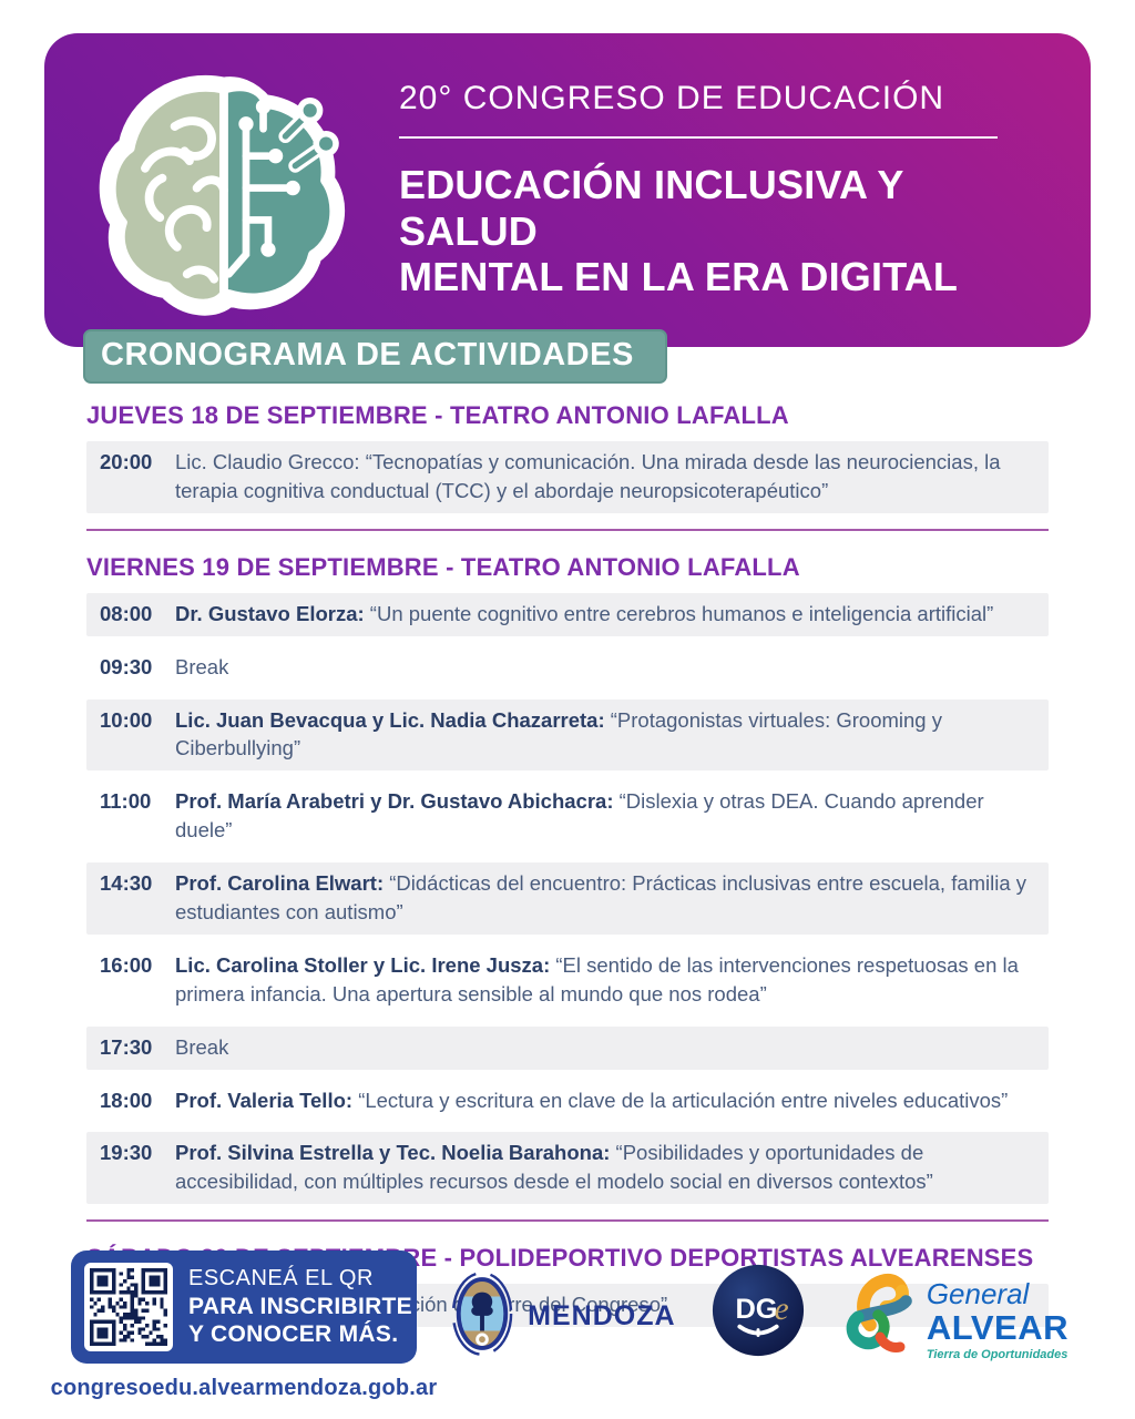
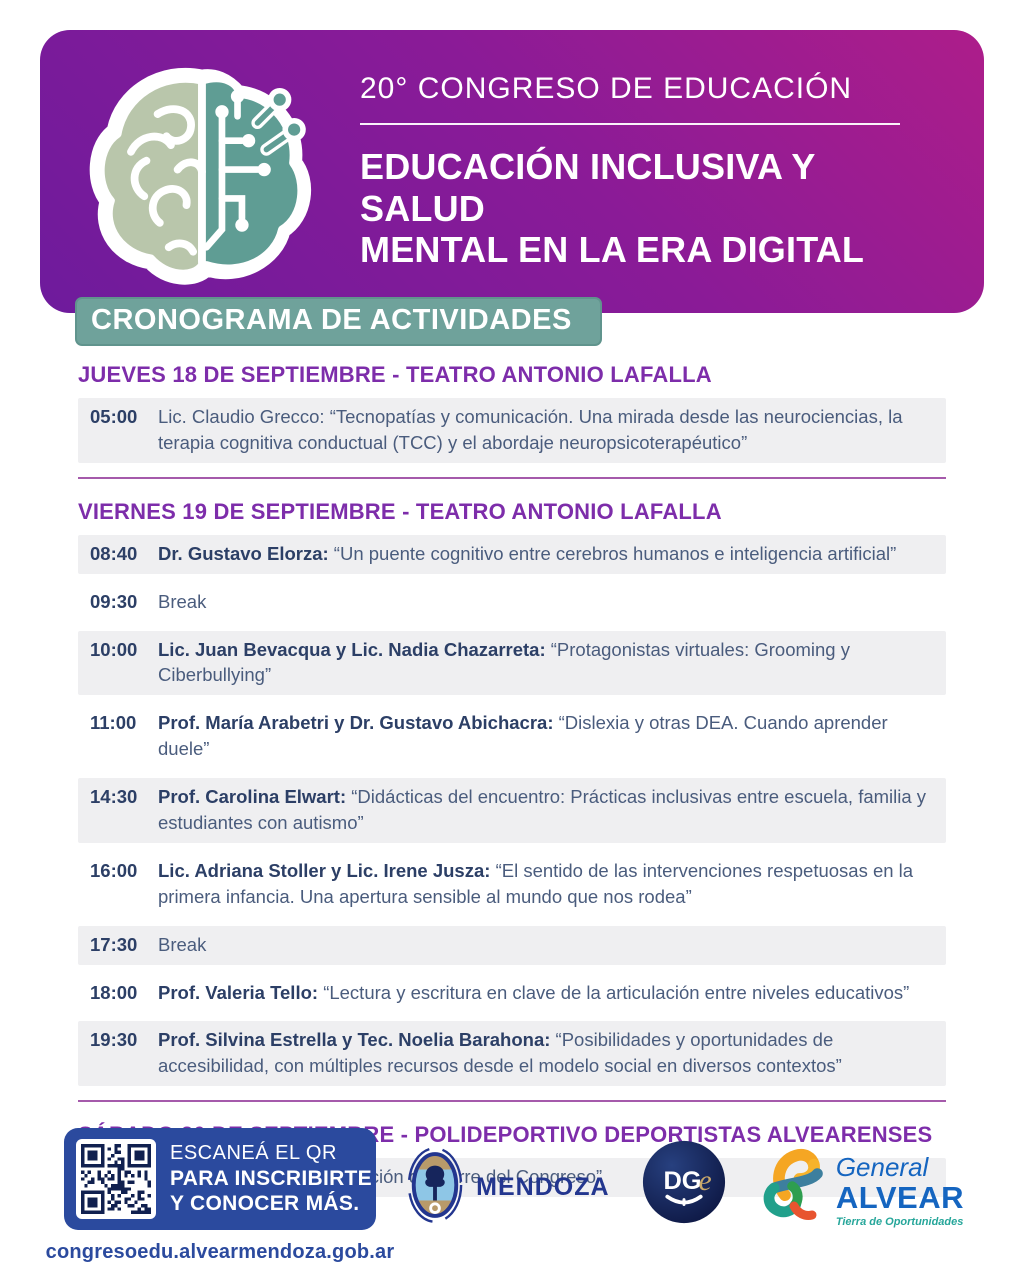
  20° CONGRESO DE EDUCACIÓN
  EDUCACIÓN INCLUSIVA Y SALUD
  MENTAL EN LA ERA DIGITAL
  CRONOGRAMA DE ACTIVIDADES
  JUEVES 18 DE SEPTIEMBRE - TEATRO ANTONIO LAFALLA
- 20:00
+ 05:00
  Lic. Claudio Grecco: “Tecnopatías y comunicación. Una mirada desde las neurociencias, la terapia cognitiva conductual (TCC) y el abordaje neuropsicoterapéutico”
  VIERNES 19 DE SEPTIEMBRE - TEATRO ANTONIO LAFALLA
- 08:00
+ 08:40
  Dr. Gustavo Elorza: “Un puente cognitivo entre cerebros humanos e inteligencia artificial”
  09:30
  Break
  10:00
  Lic. Juan Bevacqua y Lic. Nadia Chazarreta: “Protagonistas virtuales: Grooming y Ciberbullying”
  11:00
  Prof. María Arabetri y Dr. Gustavo Abichacra: “Dislexia y otras DEA. Cuando aprender duele”
  14:30
  Prof. Carolina Elwart: “Didácticas del encuentro: Prácticas inclusivas entre escuela, familia y estudiantes con autismo”
  16:00
- Lic. Carolina Stoller y Lic. Irene Jusza: “El sentido de las intervenciones respetuosas en la primera infancia. Una apertura sensible al mundo que nos rodea”
+ Lic. Adriana Stoller y Lic. Irene Jusza: “El sentido de las intervenciones respetuosas en la primera infancia. Una apertura sensible al mundo que nos rodea”
  17:30
  Break
  18:00
  Prof. Valeria Tello: “Lectura y escritura en clave de la articulación entre niveles educativos”
  19:30
  Prof. Silvina Estrella y Tec. Noelia Barahona: “Posibilidades y oportunidades de accesibilidad, con múltiples recursos desde el modelo social en diversos contextos”
  ESCANEÁ EL QR
  PARA INSCRIBIRTE
  Y CONOCER MÁS.
  congresoedu.alvearmendoza.gob.ar
  MENDOZA
  DG
  e
  General
  ALVEAR
  Tierra de Oportunidades
